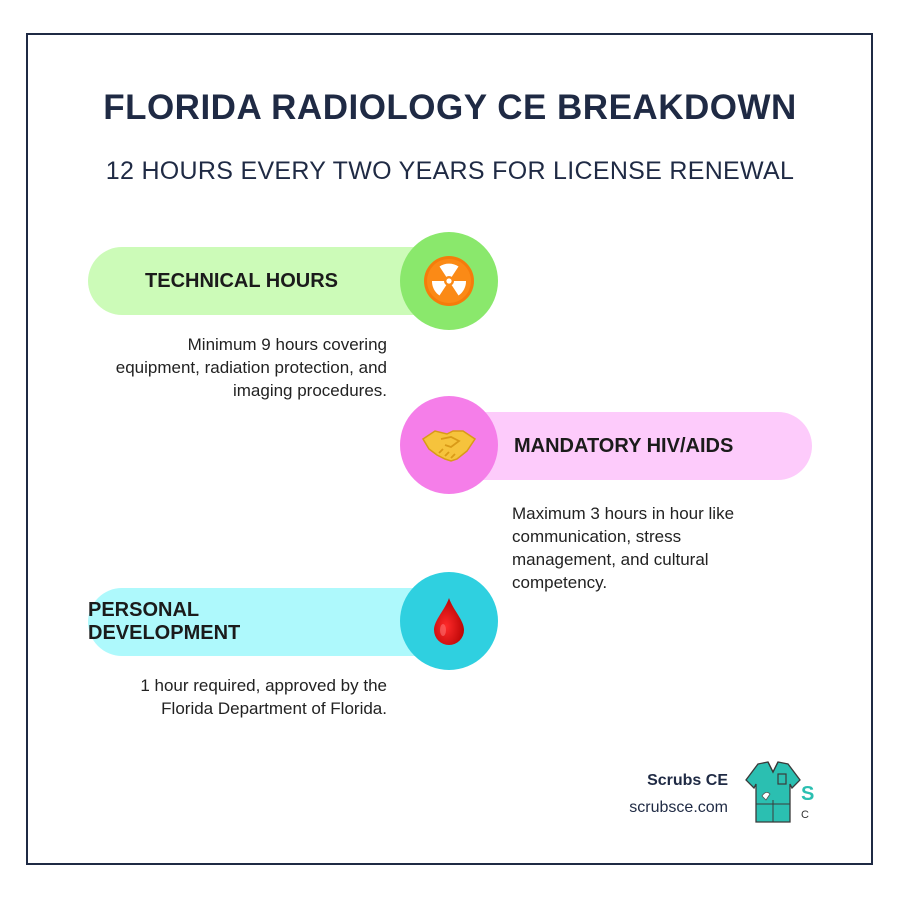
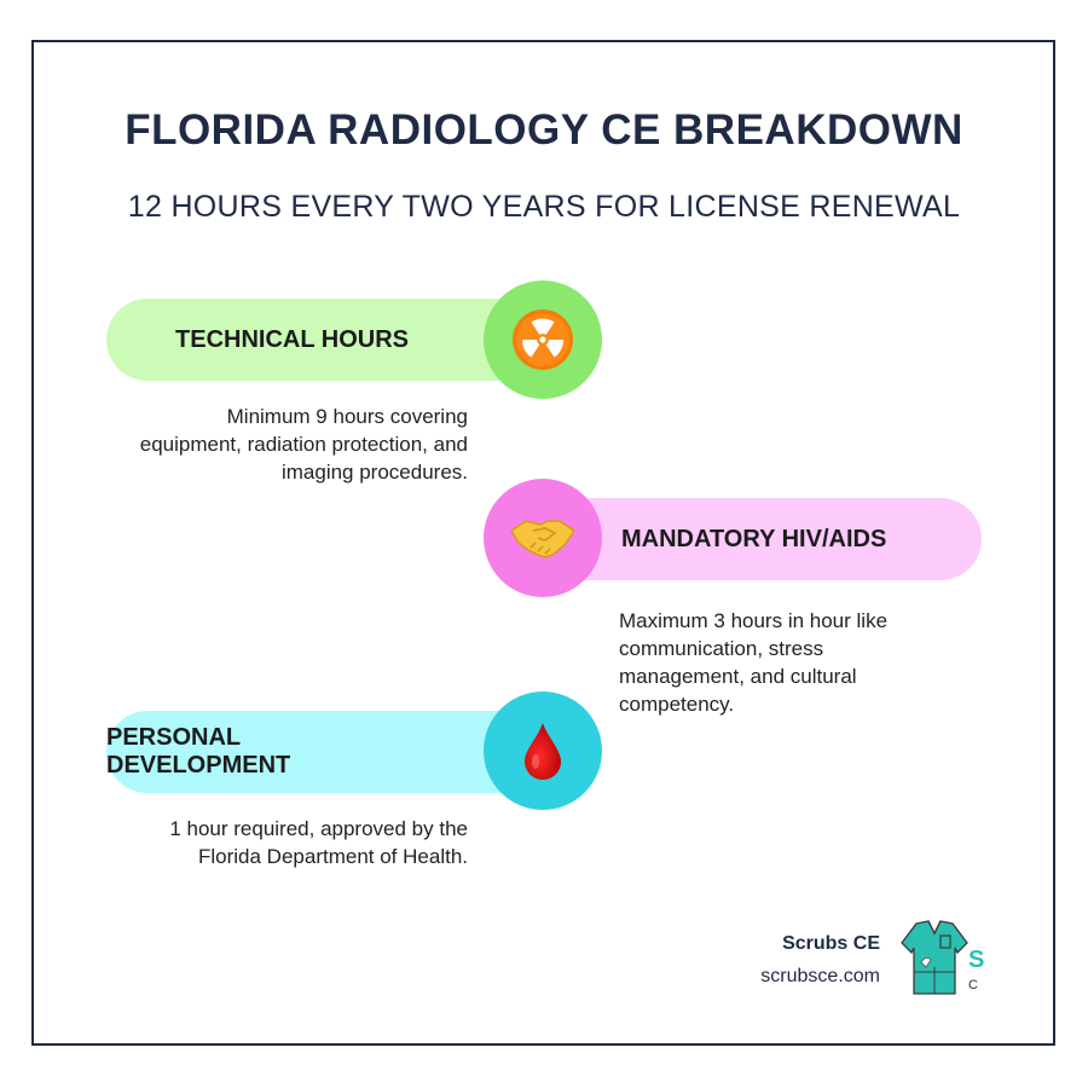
  FLORIDA RADIOLOGY CE BREAKDOWN
  12 HOURS EVERY TWO YEARS FOR LICENSE RENEWAL
  TECHNICAL HOURS
  Minimum 9 hours covering equipment, radiation protection, and imaging procedures.
  MANDATORY HIV/AIDS
  Maximum 3 hours in hour like communication, stress management, and cultural competency.
  PERSONAL DEVELOPMENT
- 1 hour required, approved by the Florida Department of Florida.
+ 1 hour required, approved by the Florida Department of Health.
  Scrubs CE
  scrubsce.com
  S
  C
